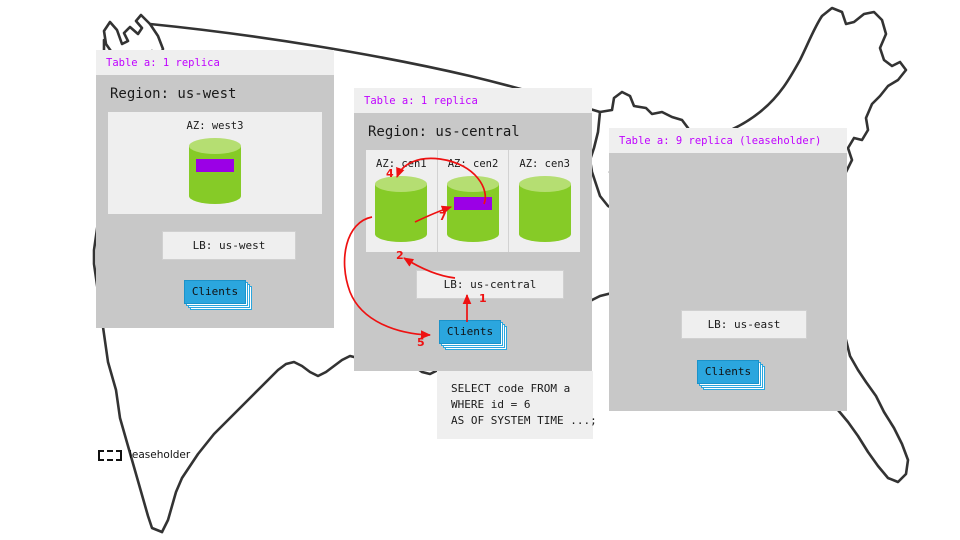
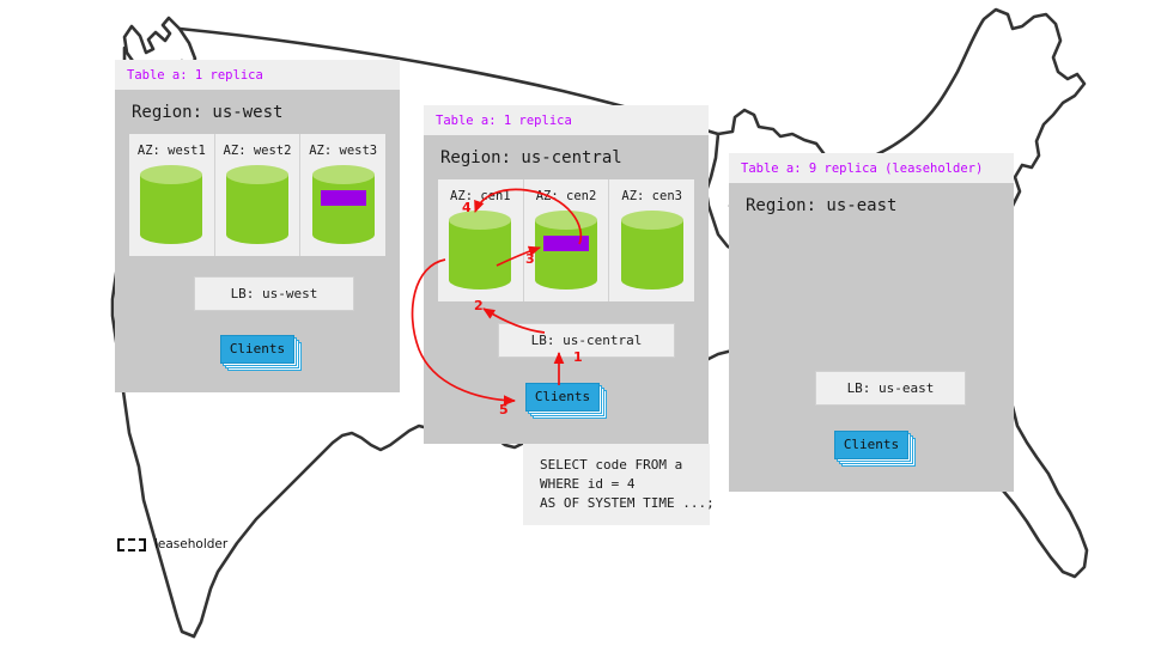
  Table a: 1 replica
  Region: us-west
+ AZ: west1
+ AZ: west2
  AZ: west3
  LB: us-west
  Clients
  Table a: 1 replica
  Region: us-central
  AZ: cen1
  A: cen2
  AZ: cen3
  LB: us-central
  Clients
- SELECT code FROM a WHERE id = 6 AS OF SYSTEM TIME ...;
+ SELECT code FROM a WHERE id = 4 AS OF SYSTEM TIME ...;
  Table a: 9 replica (leaseholder)
+ Region: us-east
  LB: us-east
  Clients
  1
  2
- 7
+ 3
  4
  5
  leaseholder
